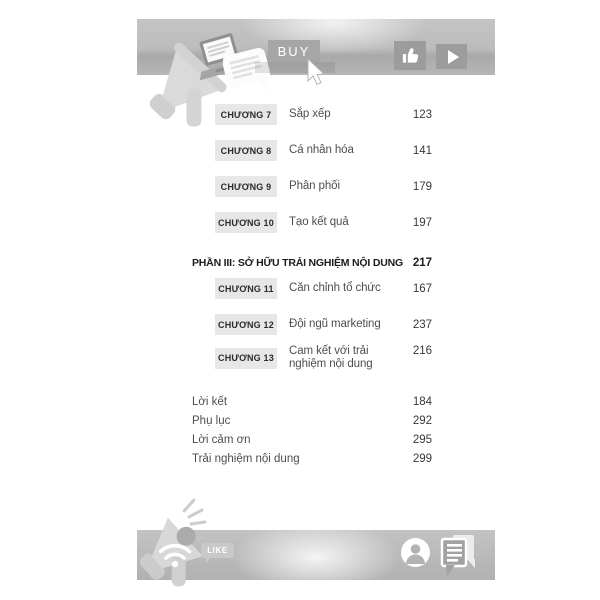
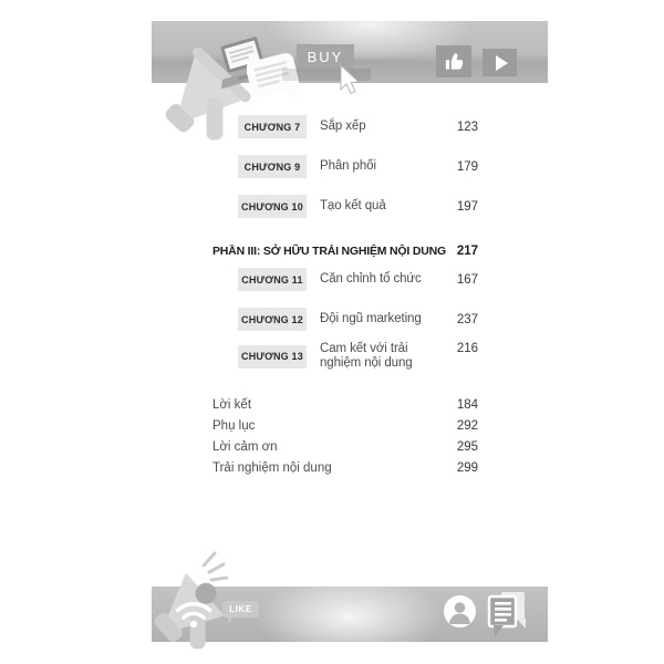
  BUY
  CHƯƠNG 7
  Sắp xếp
  123
- CHƯƠNG 8
- Cá nhân hóa
- 141
  CHƯƠNG 9
  Phân phối
  179
  CHƯƠNG 10
  Tạo kết quả
  197
  PHẦN III: SỞ HỮU TRẢI NGHIỆM NỘI DUNG
  217
  CHƯƠNG 11
  Căn chỉnh tổ chức
  167
  CHƯƠNG 12
  Đội ngũ marketing
  237
  CHƯƠNG 13
  Cam kết với trải nghiệm nội dung
  216
  Lời kết
  184
  Phụ lục
  292
  Lời cảm ơn
  295
  Trải nghiệm nội dung
  299
  LIKE
